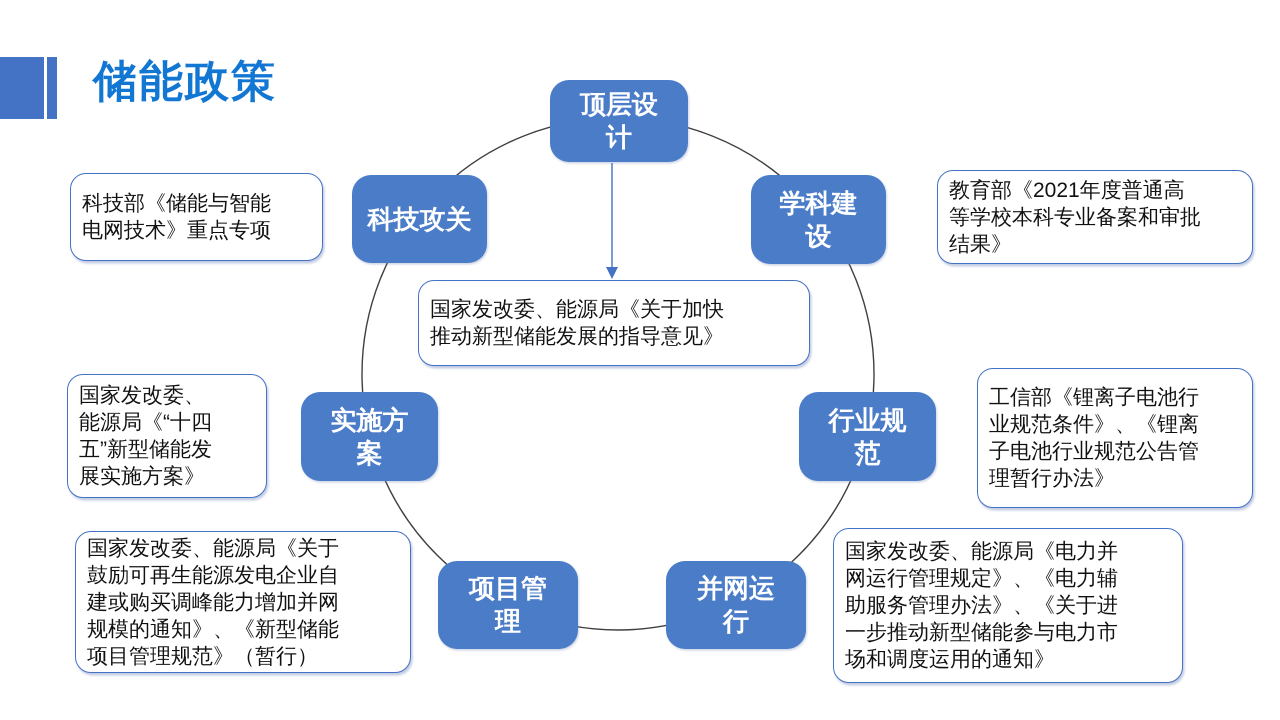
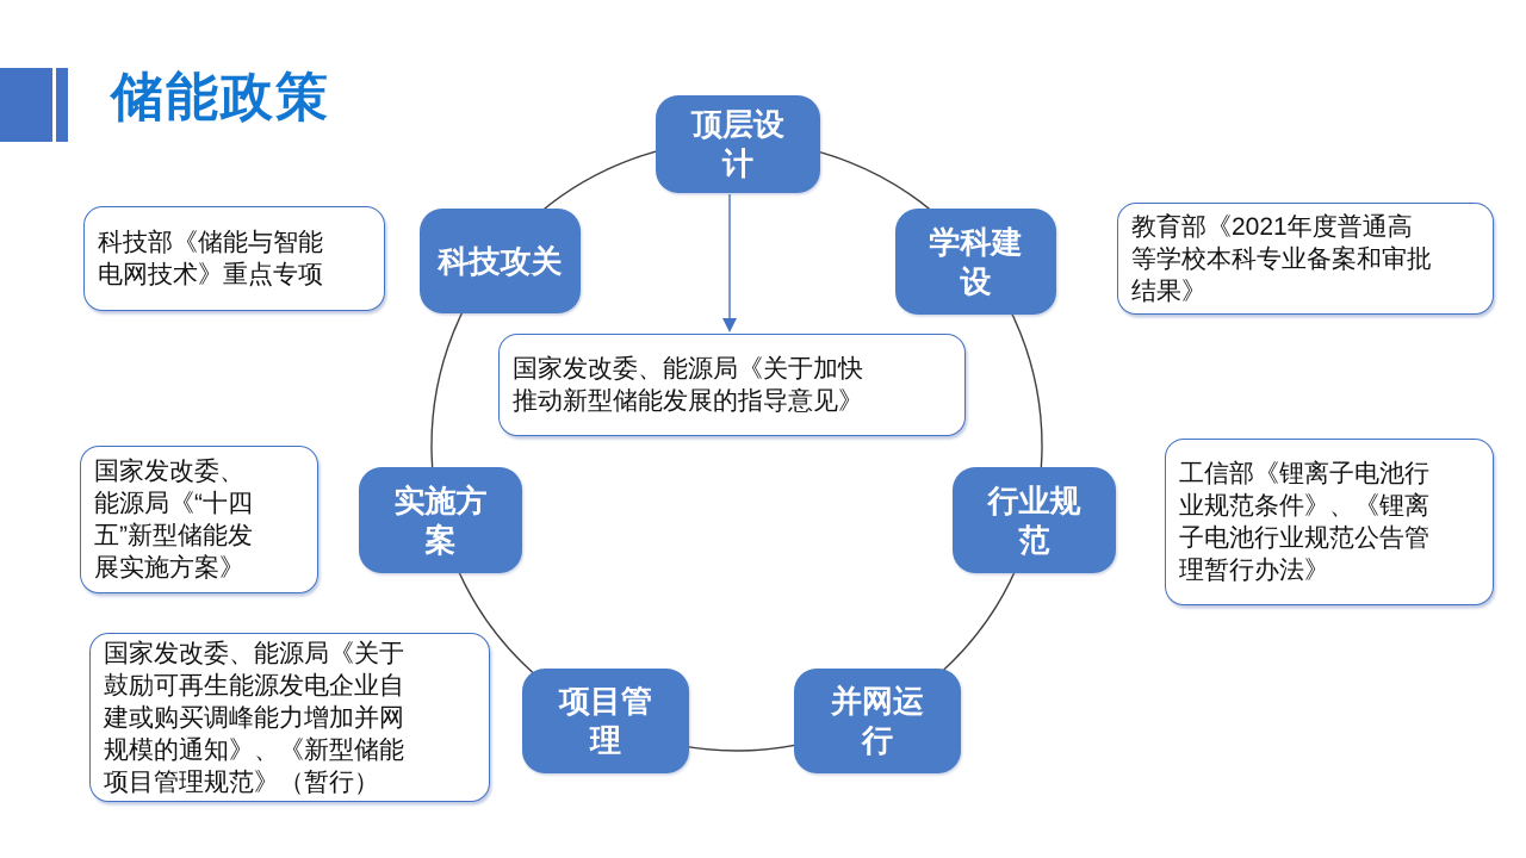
  储能政策
  科技部《储能与智能
  电网技术》重点专项
  教育部《2021年度普通高
  等学校本科专业备案和审批
  结果》
  工信部《锂离子电池行
  业规范条件》、《锂离
  子电池行业规范公告管
  理暂行办法》
  国家发改委、
  能源局《“十四
  五”新型储能发
  展实施方案》
  国家发改委、能源局《关于
  鼓励可再生能源发电企业自
  建或购买调峰能力增加并网
  规模的通知》、《新型储能
  项目管理规范》（暂行）
- 国家发改委、能源局《电力并
- 网运行管理规定》、《电力辅
- 助服务管理办法》、《关于进
- 一步推动新型储能参与电力市
- 场和调度运用的通知》
  国家发改委、能源局《关于加快
  推动新型储能发展的指导意见》
  顶层设
  计
  科技攻关
  学科建
  设
  实施方
  案
  行业规
  范
  项目管
  理
  并网运
  行
